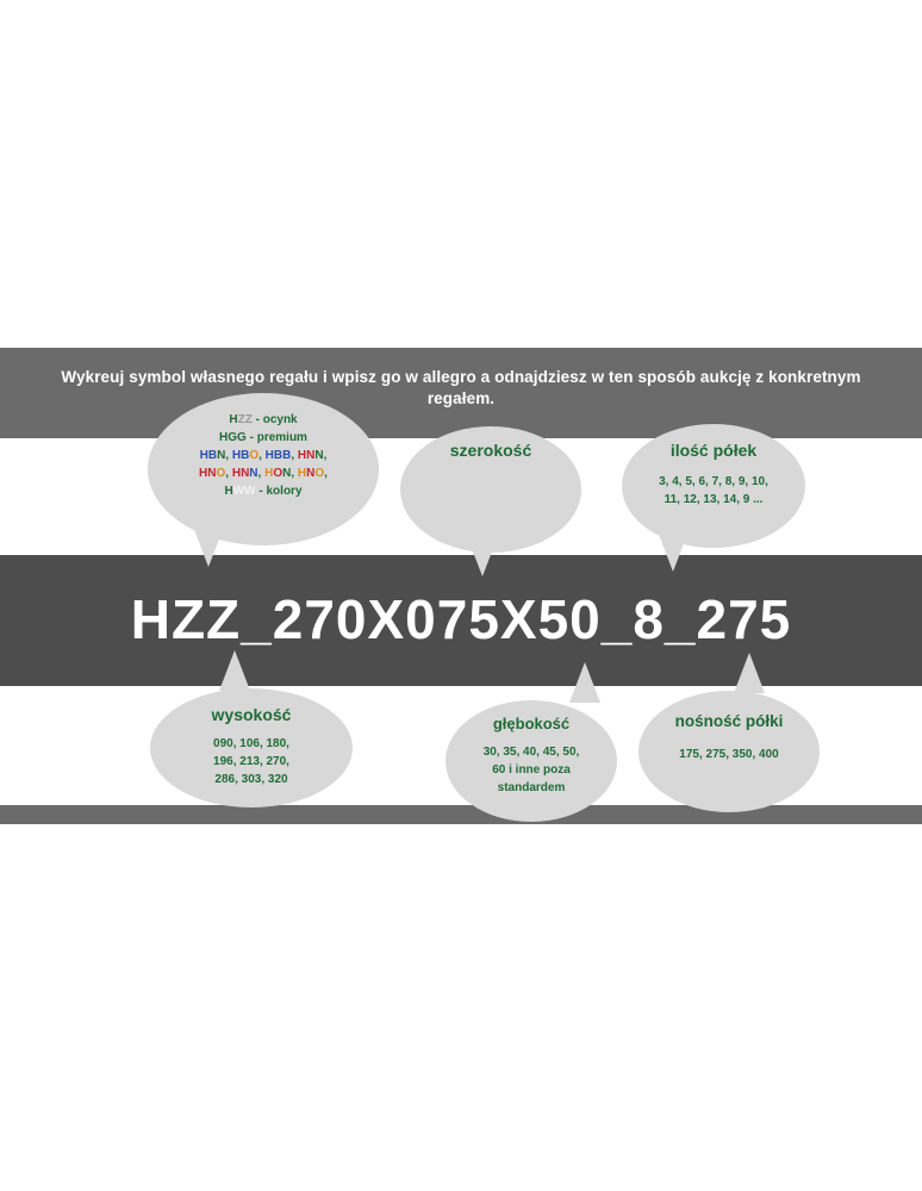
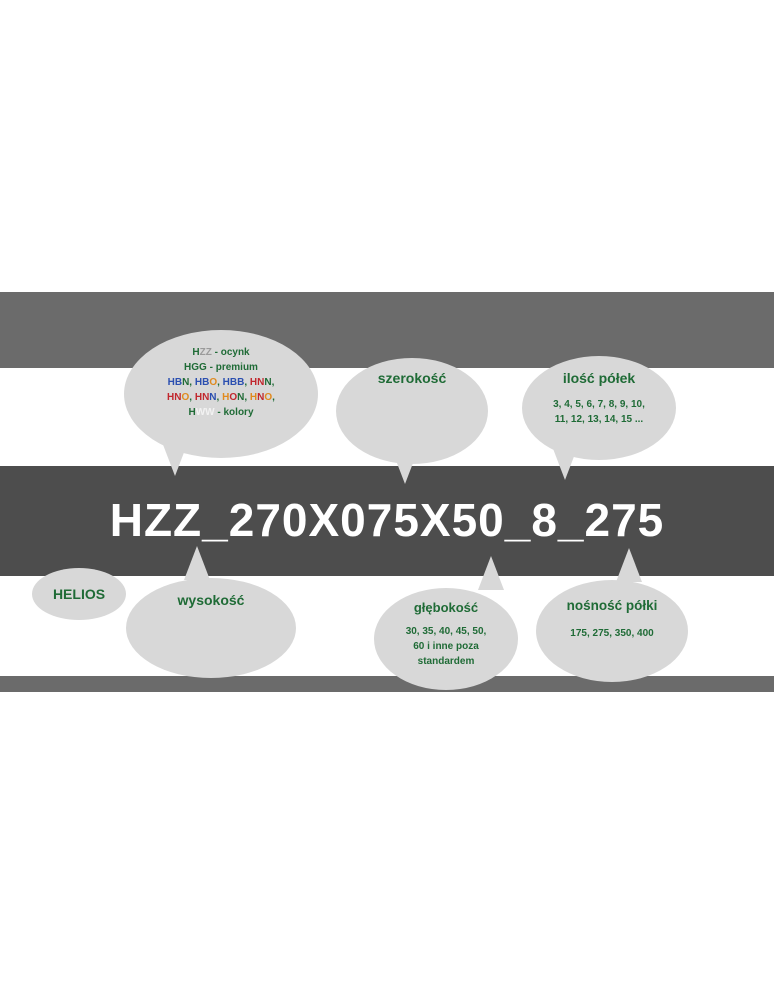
- Wykreuj symbol własnego regału i wpisz go w allegro a odnajdziesz w ten sposób aukcję z konkretnym regałem.
  HZZ_270X075X50_8_275
  HZZ - ocynk
  HGG - premium
  HBN, HBO, HBB, HNN,
  HNO, HNN, HON, HNO,
  HWW - kolory
  szerokość
  ilość półek
  3, 4, 5, 6, 7, 8, 9, 10,
- 11, 12, 13, 14, 9 ...
+ 11, 12, 13, 14, 15 ...
+ HELIOS
  wysokość
- 090, 106, 180,
- 196, 213, 270,
- 286, 303, 320
  głębokość
  30, 35, 40, 45, 50,
  60 i inne poza
  standardem
  nośność półki
  175, 275, 350, 400
